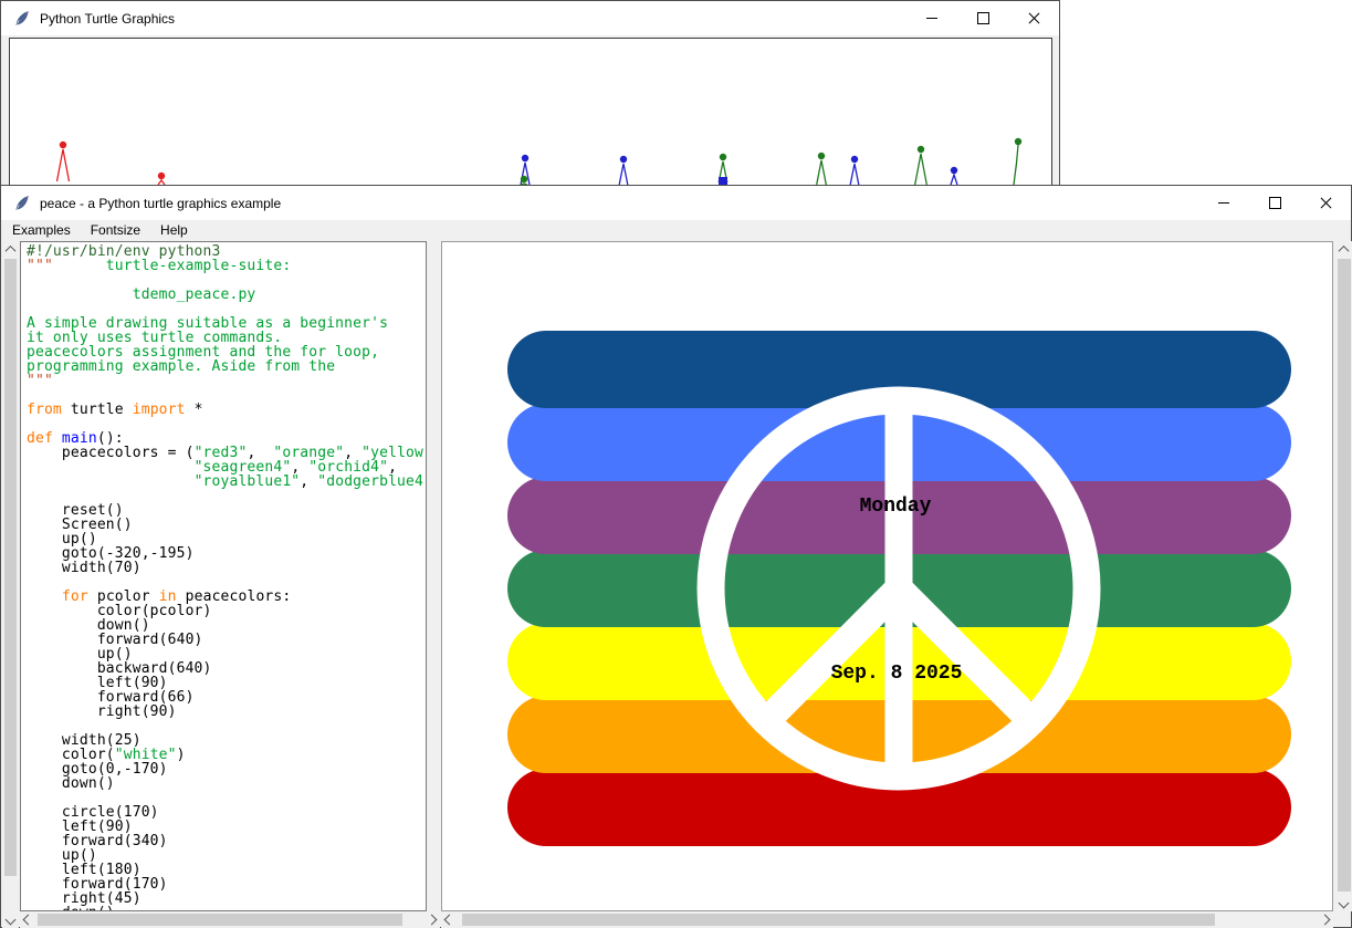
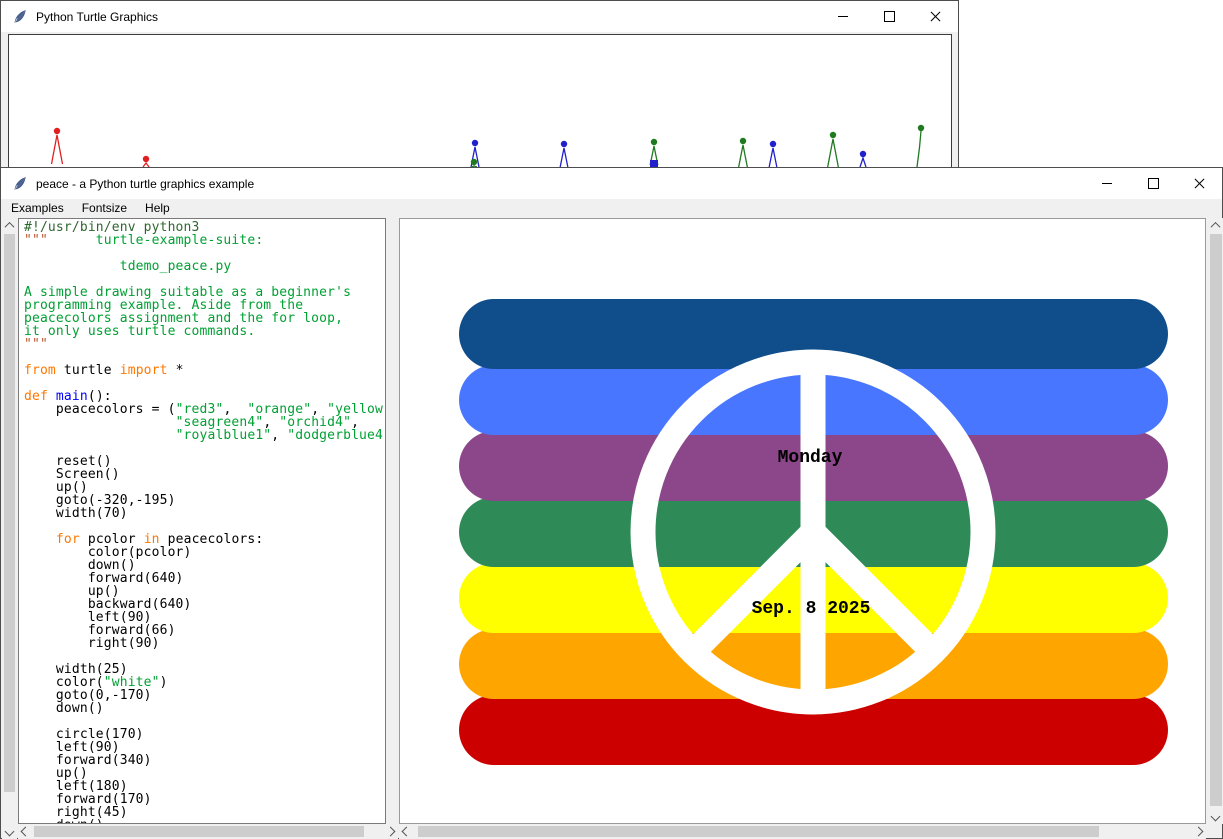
  Python Turtle Graphics
  peace - a Python turtle graphics example
  Examples
  Fontsize
  Help
  #!/usr/bin/env python3
  """ turtle-example-suite:
  tdemo_peace.py
  A simple drawing suitable as a beginner's
- it only uses turtle commands.
+ programming example. Aside from the
  peacecolors assignment and the for loop,
- programming example. Aside from the
+ it only uses turtle commands.
  """
  from turtle import *
  def main():
  peacecolors = ("red3", "orange", "yellow
  "seagreen4", "orchid4",
  "royalblue1", "dodgerblue4
  reset()
  Screen()
  up()
  goto(-320,-195)
  width(70)
  for pcolor in peacecolors:
  color(pcolor)
  down()
  forward(640)
  up()
  backward(640)
  left(90)
  forward(66)
  right(90)
  width(25)
  color("white")
  goto(0,-170)
  down()
  circle(170)
  left(90)
  forward(340)
  up()
  left(180)
  forward(170)
  right(45)
  Monday
  Sep. 8 2025
